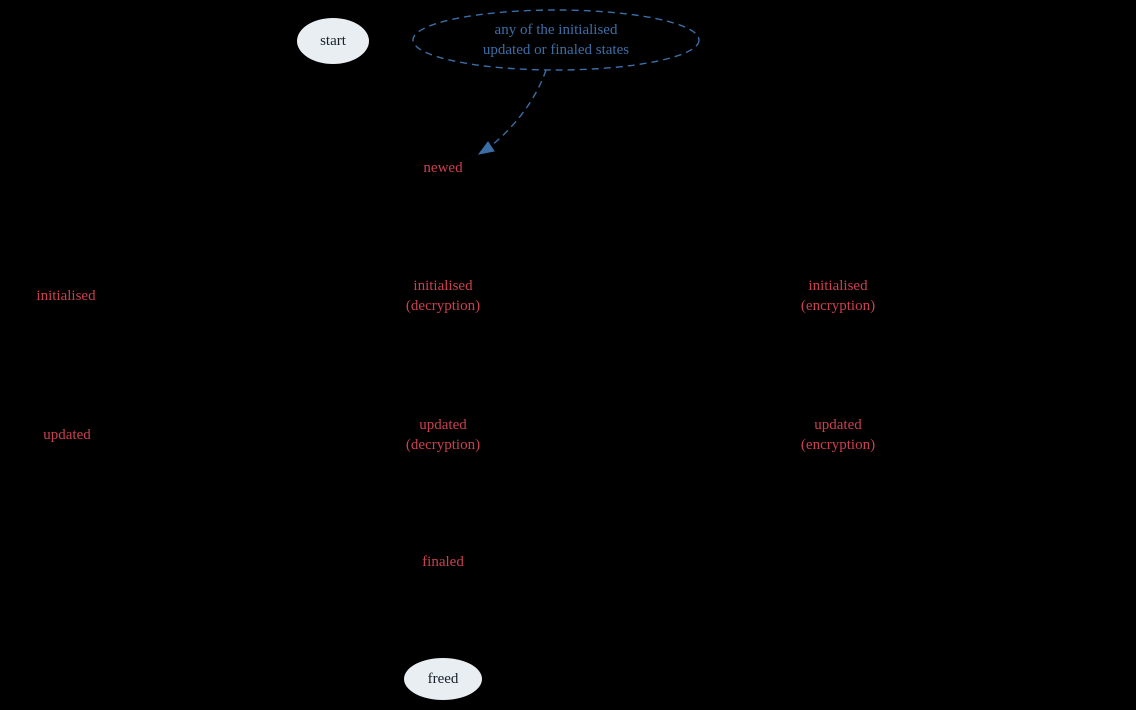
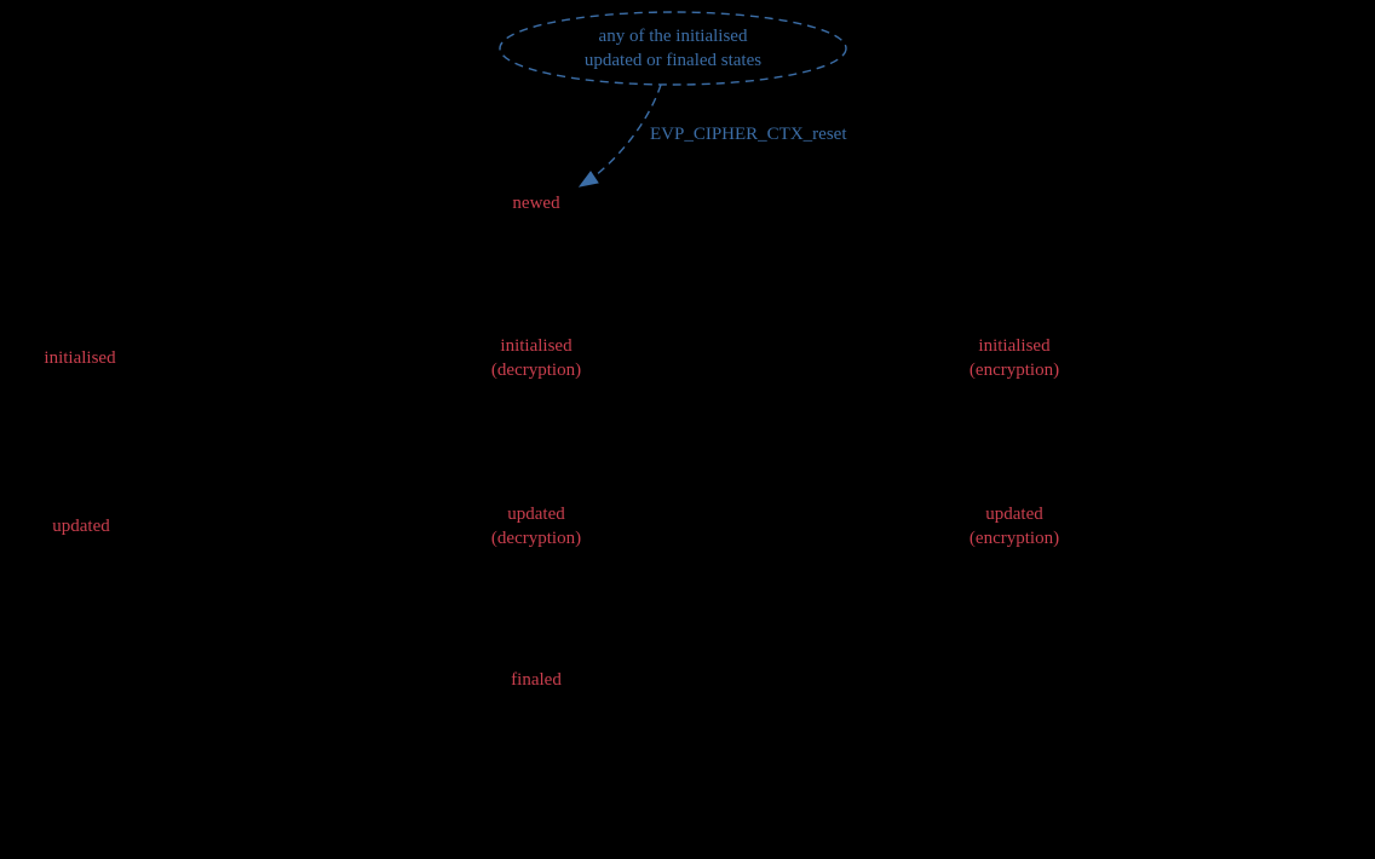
- start
- freed
  any of the initialised
  updated or finaled states
+ EVP_CIPHER_CTX_reset
  newed
  initialised
  initialised
  (decryption)
  initialised
  (encryption)
  updated
  updated
  (decryption)
  updated
  (encryption)
  finaled
